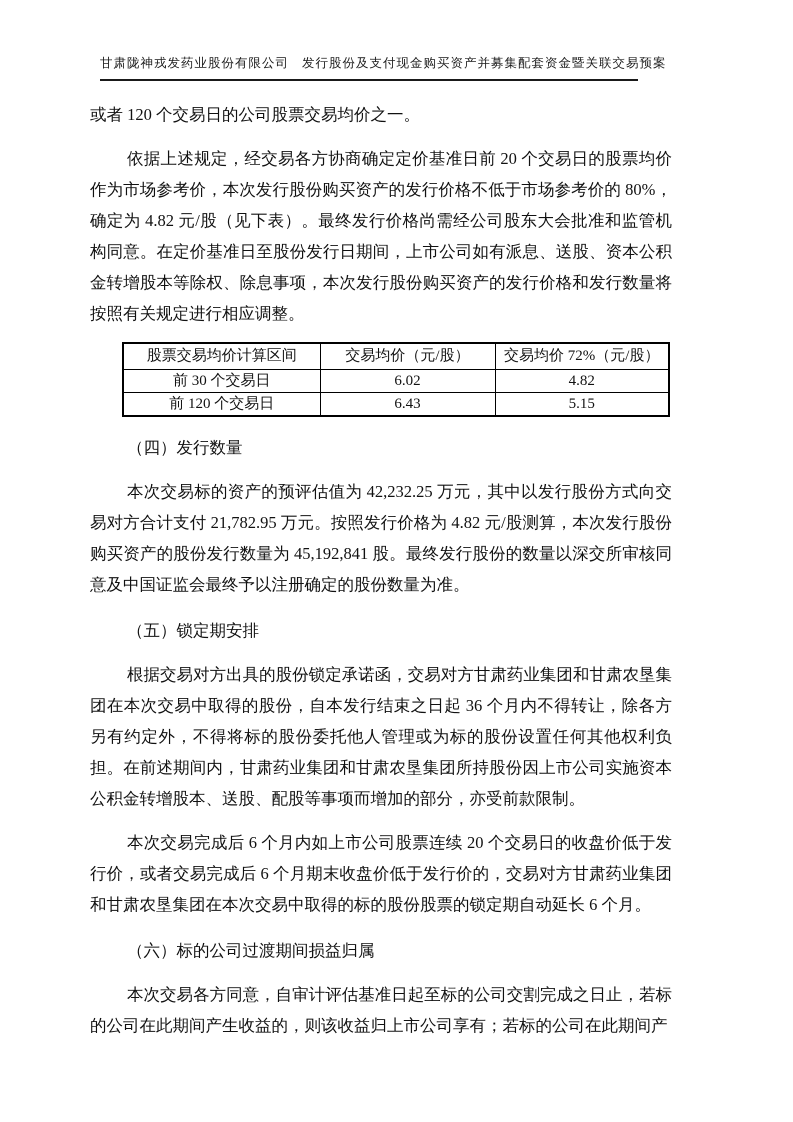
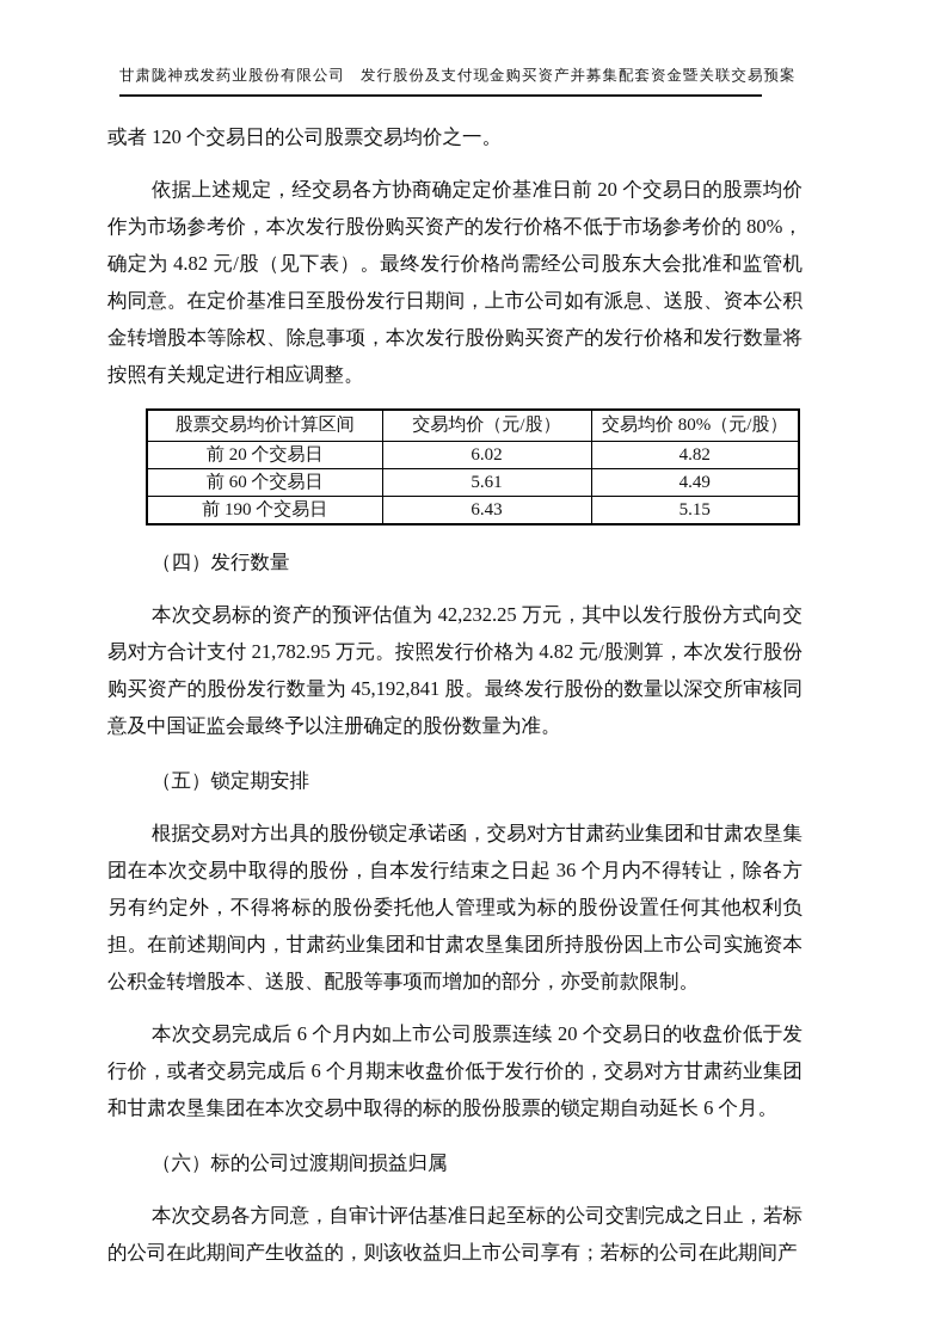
  甘肃陇神戎发药业股份有限公司
  发行股份及支付现金购买资产并募集配套资金暨关联交易预案
  或者 120 个交易日的公司股票交易均价之一。
  依据上述规定，经交易各方协商确定定价基准日前 20 个交易日的股票均价作为市场参考价，本次发行股份购买资产的发行价格不低于市场参考价的 80%，确定为 4.82 元/股（见下表）。最终发行价格尚需经公司股东大会批准和监管机构同意。在定价基准日至股份发行日期间，上市公司如有派息、送股、资本公积金转增股本等除权、除息事项，本次发行股份购买资产的发行价格和发行数量将按照有关规定进行相应调整。
- 股票交易均价计算区间	交易均价（元/股）	交易均价 72%（元/股）
+ 股票交易均价计算区间	交易均价（元/股）	交易均价 80%（元/股）
- 前 30 个交易日	6.02	4.82
+ 前 20 个交易日	6.02	4.82
+ 前 60 个交易日	5.61	4.49
- 前 120 个交易日	6.43	5.15
+ 前 190 个交易日	6.43	5.15
  （四）发行数量
  本次交易标的资产的预评估值为 42,232.25 万元，其中以发行股份方式向交易对方合计支付 21,782.95 万元。按照发行价格为 4.82 元/股测算，本次发行股份购买资产的股份发行数量为 45,192,841 股。最终发行股份的数量以深交所审核同意及中国证监会最终予以注册确定的股份数量为准。
  （五）锁定期安排
  根据交易对方出具的股份锁定承诺函，交易对方甘肃药业集团和甘肃农垦集团在本次交易中取得的股份，自本发行结束之日起 36 个月内不得转让，除各方另有约定外，不得将标的股份委托他人管理或为标的股份设置任何其他权利负担。在前述期间内，甘肃药业集团和甘肃农垦集团所持股份因上市公司实施资本公积金转增股本、送股、配股等事项而增加的部分，亦受前款限制。
  本次交易完成后 6 个月内如上市公司股票连续 20 个交易日的收盘价低于发行价，或者交易完成后 6 个月期末收盘价低于发行价的，交易对方甘肃药业集团和甘肃农垦集团在本次交易中取得的标的股份股票的锁定期自动延长 6 个月。
  （六）标的公司过渡期间损益归属
  本次交易各方同意，自审计评估基准日起至标的公司交割完成之日止，若标的公司在此期间产生收益的，则该收益归上市公司享有；若标的公司在此期间产
